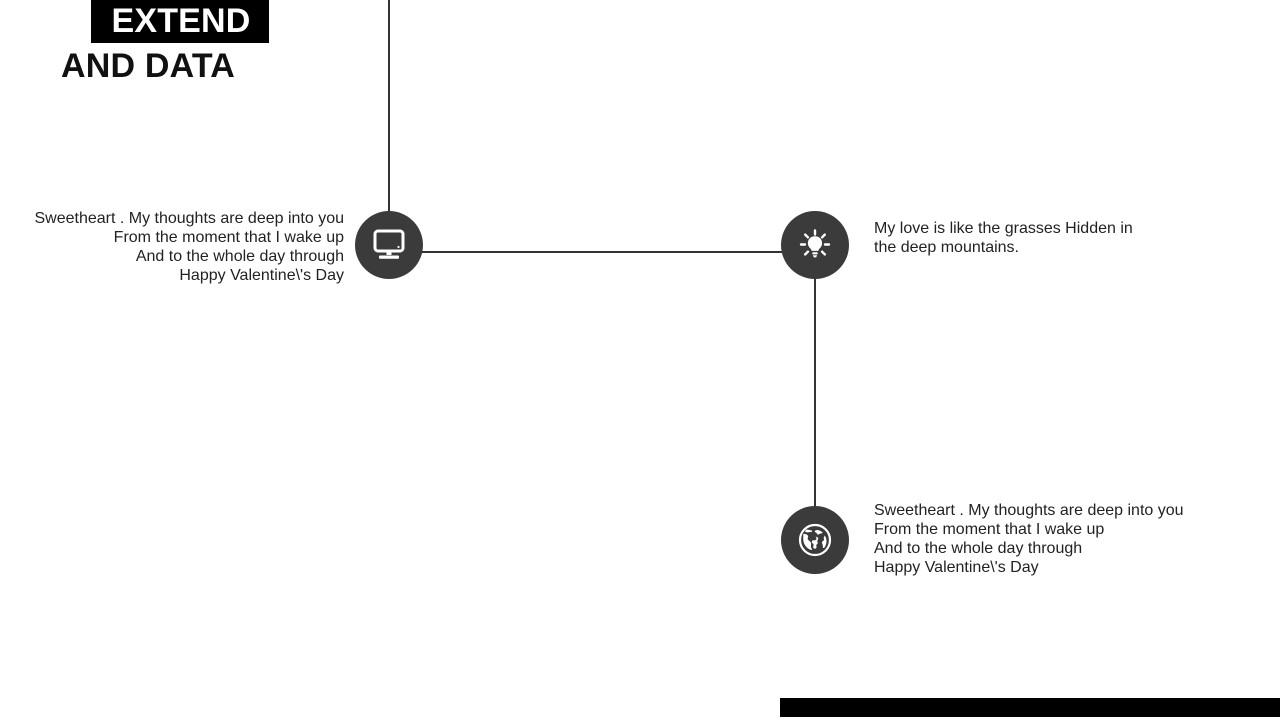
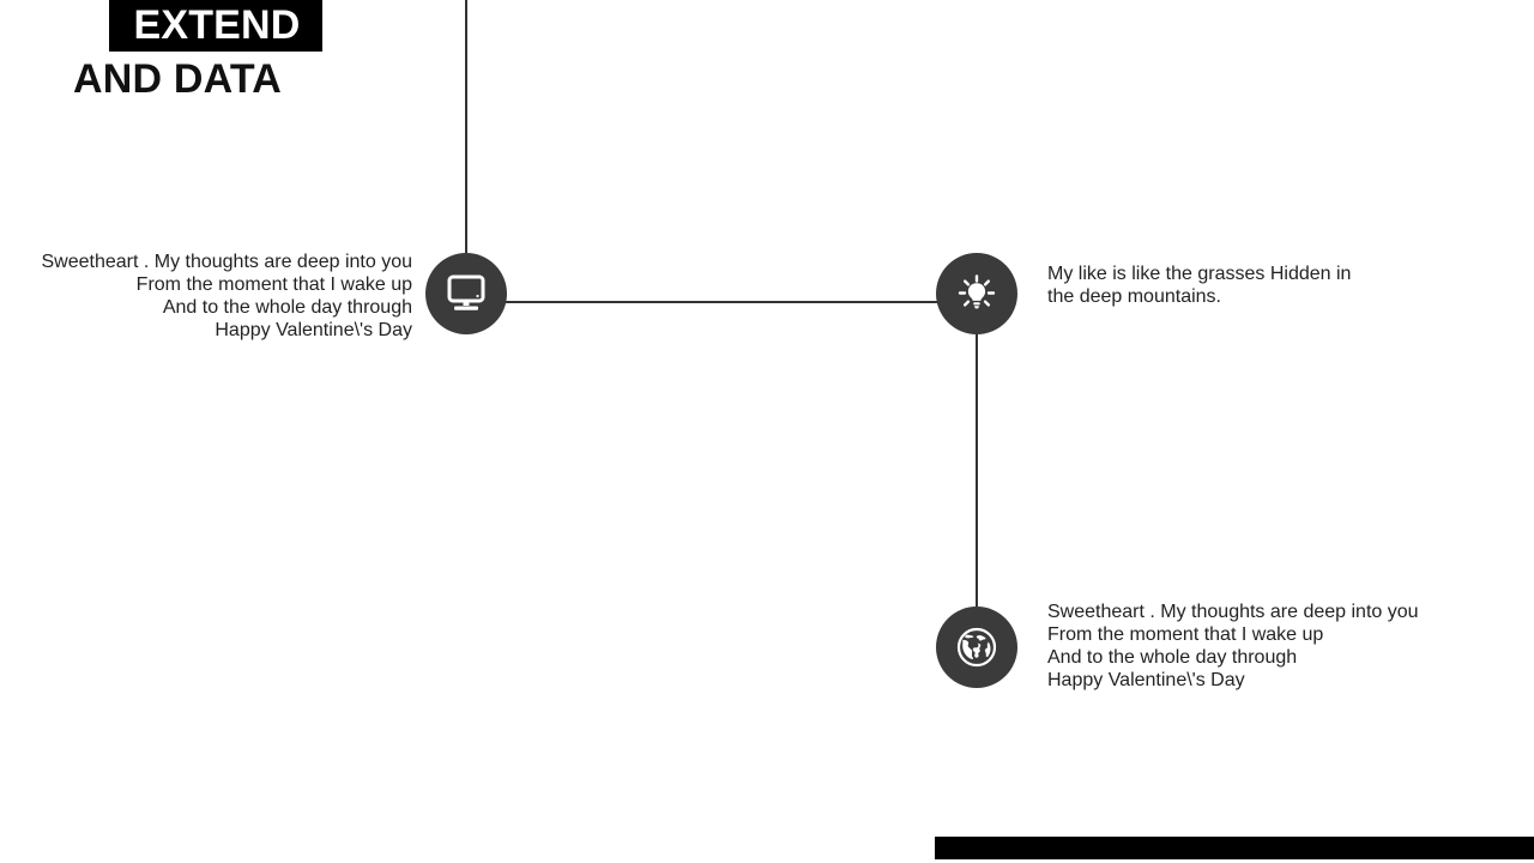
  EXTEND
  AND DATA
  Sweetheart . My thoughts are deep into you
  From the moment that I wake up
  And to the whole day through
  Happy Valentine\'s Day
- My love is like the grasses Hidden in the deep mountains.
+ My like is like the grasses Hidden in the deep mountains.
  Sweetheart . My thoughts are deep into you
  From the moment that I wake up
  And to the whole day through
  Happy Valentine\'s Day
